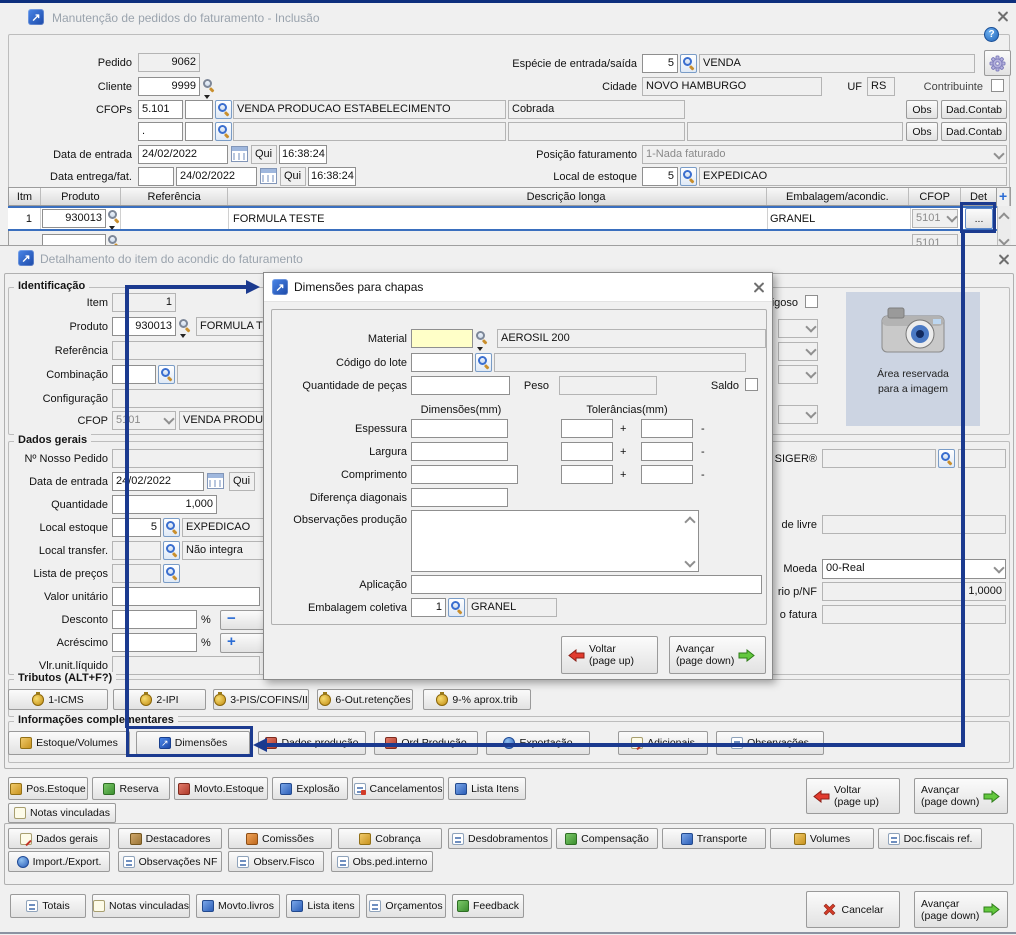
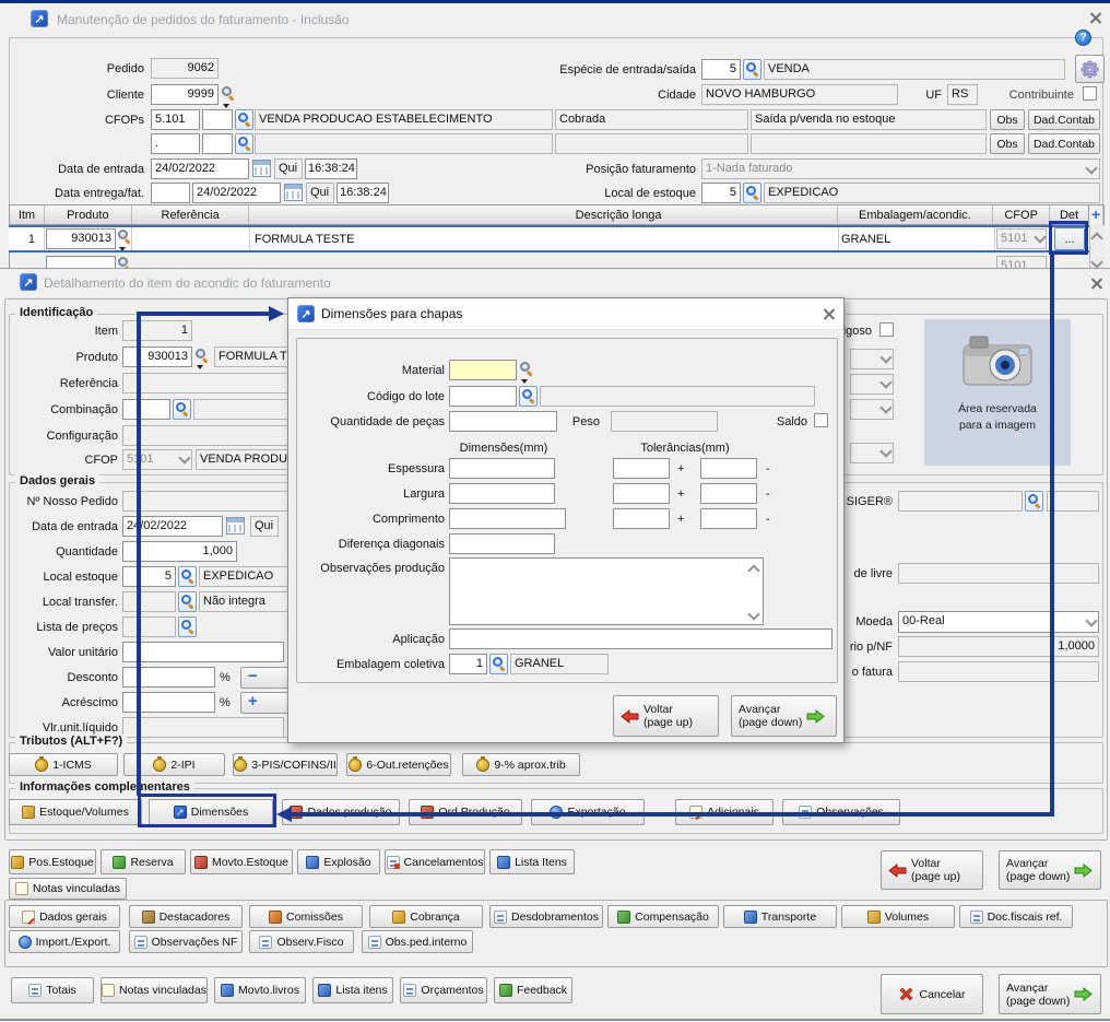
  Manutenção de pedidos do faturamento - Inclusão
  Pedido
  9062
  Espécie de entrada/saída
  5
  VENDA
  Cliente
  9999
  Cidade
  NOVO HAMBURGO
  UF
  RS
  Contribuinte
  CFOPs
  5.101
  VENDA PRODUCAO ESTABELECIMENTO
  Cobrada
+ Saída p/venda no estoque
  Obs
  Dad.Contab
  .
  Obs
  Dad.Contab
  Data de entrada
  24/02/2022
  Qui
  16:38:24
  Posição faturamento
  1-Nada faturado
  Data entrega/fat.
  24/02/2022
  Qui
  16:38:24
  Local de estoque
  5
  EXPEDICAO
  Itm
  Produto
  Referência
  Descrição longa
  Embalagem/acondic.
  CFOP
  Det
  1
  930013
  FORMULA TESTE
  GRANEL
  5101
  ...
  5101
  Detalhamento do item do acondic do faturamento
  Identificação
  Item
  1
  Produto
  930013
  Referência
  Combinação
  Configuração
  CFOP
  501
  Área reservada
  para a imagem
  Dados gerais
  Nº Nosso Pedido
  Data de entrada
  2/02/2022
  Qui
  Quantidade
  1,000
  Local estoque
  5
  EXPEDICAO
  Local transfer.
  Não integra
  Lista de preços
  Valor unitário
  Desconto
  %
  Acréscimo
  %
  Vlr.unit.líquido
  SIGER®
  de livre
  Moeda
  00-Real
  rio p/NF
  1,0000
  o fatura
  Tributos (ALT+F?)
  1-ICMS
  2-IPI
  3-PIS/COFINS/II
  6-Out.retenções
  9-% aprox.trib
  Informações complementares
  Estoque/Volumes
  Dimensões
  Pos.Estoque
  Reserva
  Movto.Estoque
  Explosão
  Cancelamentos
  Lista Itens
  Notas vinculadas
  Voltar
  (page up)
  Avançar
  (page down)
  Dados gerais
  Destacadores
  Comissões
  Cobrança
  Desdobramentos
  Compensação
  Transporte
  Volumes
  Doc.fiscais ref.
  Import./Export.
  Observações NF
  Observ.Fisco
  Obs.ped.interno
  Totais
  Notas vinculadas
  Movto.livros
  Lista itens
  Orçamentos
  Feedback
  Cancelar
  Avançar
  (page down)
  Dimensões para chapas
  Material
- AEROSIL 200
  Código do lote
  Quantidade de peças
  Peso
  Saldo
  Dimensões(mm)
  Tolerâncias(mm)
  Espessura
  +
  -
  Largura
  +
  -
  Comprimento
  +
  -
  Diferença diagonais
  Observações produção
  Aplicação
  Embalagem coletiva
  1
  GRANEL
  Voltar
  (page up)
  Avançar
  (page down)
